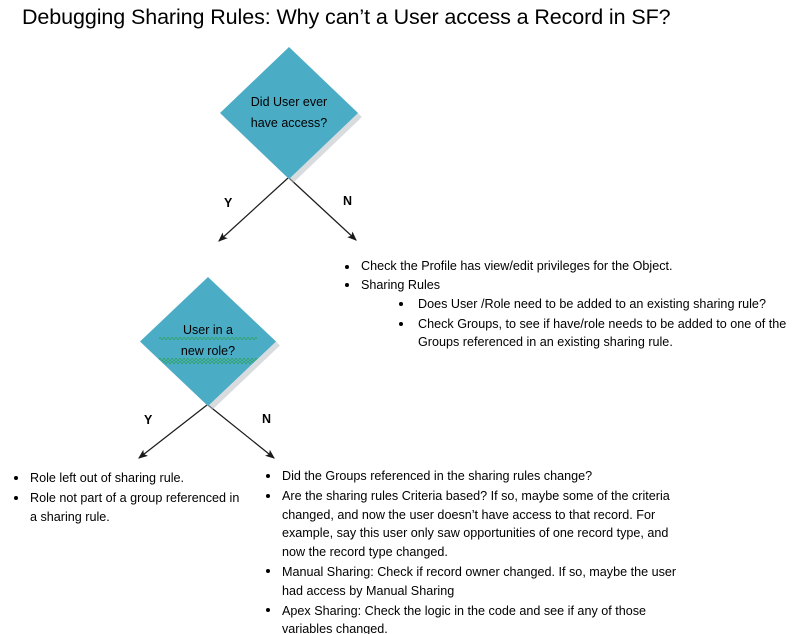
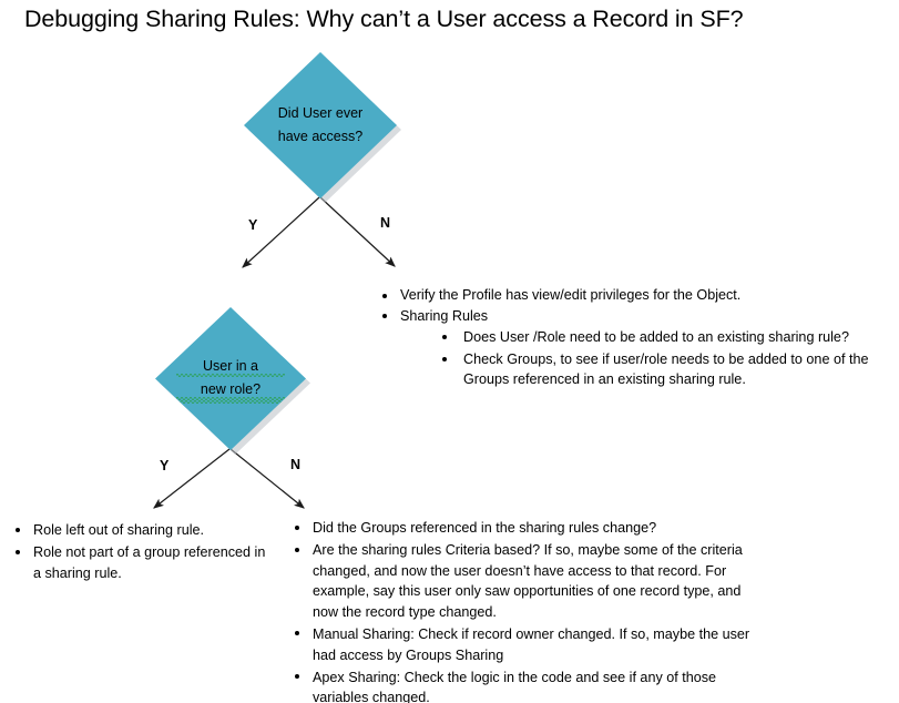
  Debugging Sharing Rules: Why can’t a User access a Record in SF?
  Did User ever have access?
  User in a
  new role?
  Y
  N
  Y
  N
- Check the Profile has view/edit privileges for the Object.
+ Verify the Profile has view/edit privileges for the Object.
  Sharing Rules
  Does User /Role need to be added to an existing sharing rule?
- Check Groups, to see if have/role needs to be added to one of the Groups referenced in an existing sharing rule.
+ Check Groups, to see if user/role needs to be added to one of the Groups referenced in an existing sharing rule.
  Role left out of sharing rule.
  Role not part of a group referenced in a sharing rule.
  Did the Groups referenced in the sharing rules change?
  Are the sharing rules Criteria based? If so, maybe some of the criteria changed, and now the user doesn’t have access to that record. For example, say this user only saw opportunities of one record type, and now the record type changed.
- Manual Sharing: Check if record owner changed. If so, maybe the user had access by Manual Sharing
+ Manual Sharing: Check if record owner changed. If so, maybe the user had access by Groups Sharing
  Apex Sharing: Check the logic in the code and see if any of those variables changed.
